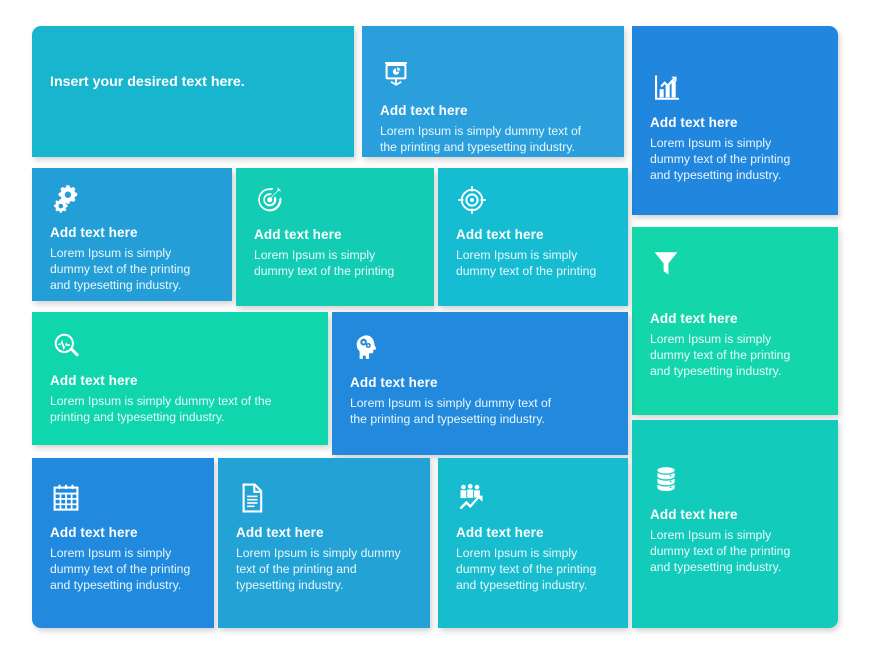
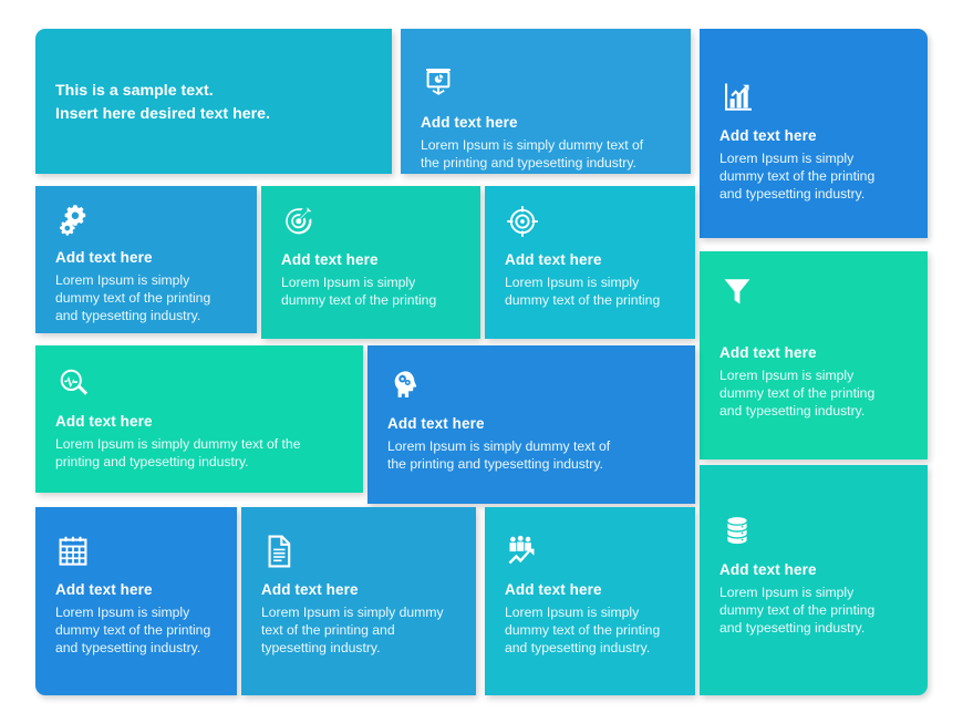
+ This is a sample text.
- Insert your desired text here.
+ Insert here desired text here.
  Add text here
  Lorem Ipsum is simply dummy text of the printing and typesetting industry.
  Add text here
  Lorem Ipsum is simply dummy text of the printing and typesetting industry.
  Add text here
  Lorem Ipsum is simply dummy text of the printing and typesetting industry.
  Add text here
  Lorem Ipsum is simply dummy text of the printing
  Add text here
  Lorem Ipsum is simply dummy text of the printing
  Add text here
  Lorem Ipsum is simply dummy text of the printing and typesetting industry.
  Add text here
  Lorem Ipsum is simply dummy text of the printing and typesetting industry.
  Add text here
  Lorem Ipsum is simply dummy text of the printing and typesetting industry.
  Add text here
  Lorem Ipsum is simply dummy text of the printing and typesetting industry.
  Add text here
  Lorem Ipsum is simply dummy text of the printing and typesetting industry.
  Add text here
  Lorem Ipsum is simply dummy text of the printing and typesetting industry.
  Add text here
  Lorem Ipsum is simply dummy text of the printing and typesetting industry.
